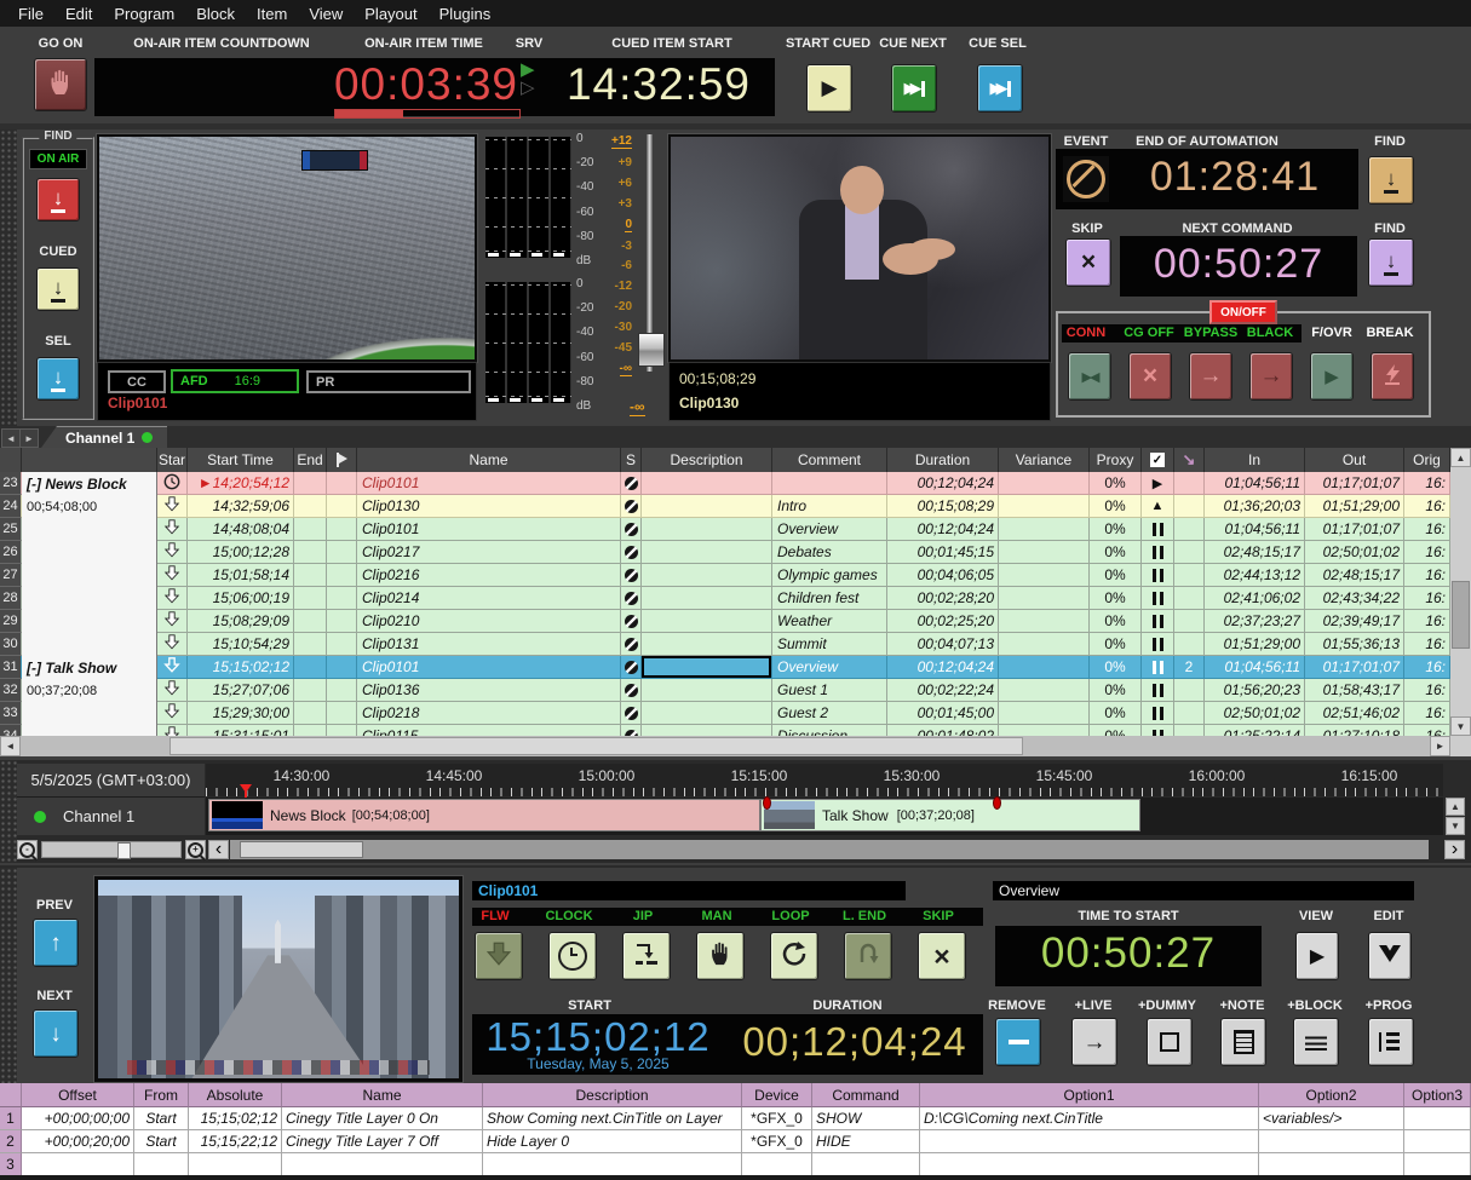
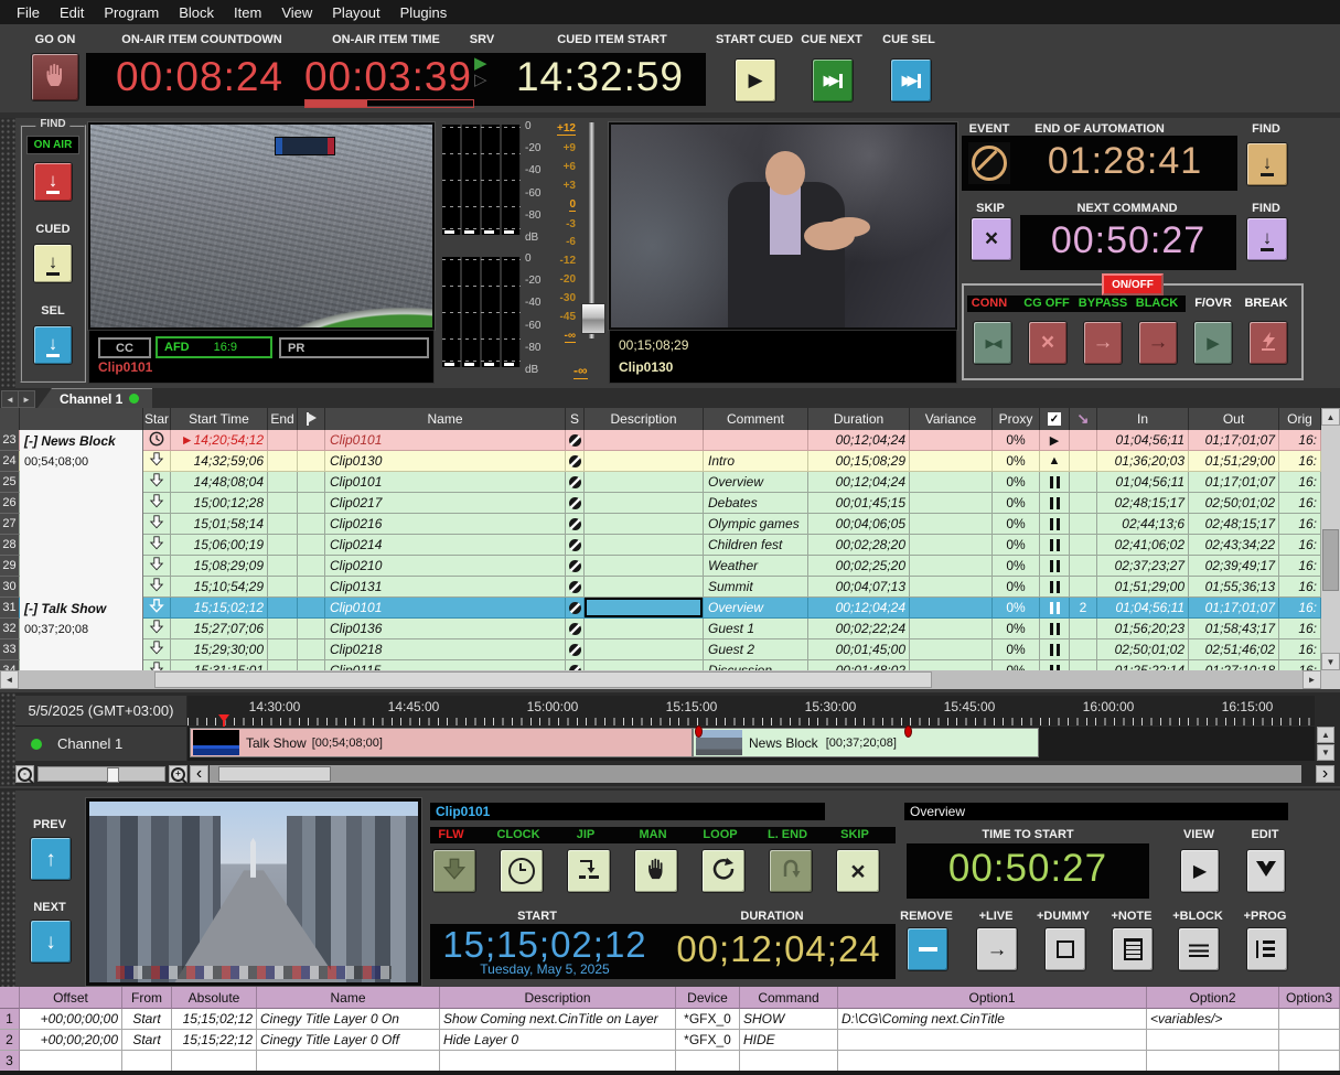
  File
  Edit
  Program
  Block
  Item
  View
  Playout
  Plugins
  GO ON
  ON-AIR ITEM COUNTDOWN
  ON-AIR ITEM TIME
  SRV
  CUED ITEM START
  START CUED
  CUE NEXT
  CUE SEL
+ 00:08:24
  00:03:39
  ▶
  ▷
  14:32:59
  ▶
  ▶▶
  ▶▶
  FIND
  ON AIR
  ↓
  CUED
  ↓
  SEL
  ↓
  CC
  AFD
  16:9
  PR
  Clip0101
  0
  -20
  -40
  -60
  -80
  dB
  0
  -20
  -40
  -60
  -80
  dB
  +12
  +9
  +6
  +3
  0
  -3
  -6
  -12
  -20
  -30
  -45
  -∞
  -∞
  00;15;08;29
  Clip0130
  EVENT
  END OF AUTOMATION
  FIND
  01:28:41
  ↓
  SKIP
  NEXT COMMAND
  FIND
  ×
  00:50:27
  ↓
  ON/OFF
  CONN
  CG OFF
  BYPASS
  BLACK
  F/OVR
  BREAK
  ▶◀
  ×
  →
  →
  ▶
  ◄
  ►
  Channel 1
  Star
  Start Time
  End
  Name
  S
  Description
  Comment
  Duration
  Variance
  Proxy
  ✓
  ↘
  In
  Out
  Orig
  23
  [-] News Block
  ►14;20;54;12
  Clip0101
  00;12;04;24
  0%
  ▶
  01;04;56;11
  01;17;01;07
  16:
  24
  00;54;08;00
  14;32;59;06
  Clip0130
  Intro
  00;15;08;29
  0%
  ▲
  01;36;20;03
  01;51;29;00
  16:
  25
  14;48;08;04
  Clip0101
  Overview
  00;12;04;24
  0%
  01;04;56;11
  01;17;01;07
  16:
  26
  15;00;12;28
  Clip0217
  Debates
  00;01;45;15
  0%
  02;48;15;17
  02;50;01;02
  16:
  27
  15;01;58;14
  Clip0216
  Olympic games
  00;04;06;05
  0%
- 02;44;13;12
+ 02;44;13;6
  02;48;15;17
  16:
  28
  15;06;00;19
  Clip0214
  Children fest
  00;02;28;20
  0%
  02;41;06;02
  02;43;34;22
  16:
  29
  15;08;29;09
  Clip0210
  Weather
  00;02;25;20
  0%
  02;37;23;27
  02;39;49;17
  16:
  30
  15;10;54;29
  Clip0131
  Summit
  00;04;07;13
  0%
  01;51;29;00
  01;55;36;13
  16:
  31
  [-] Talk Show
  15;15;02;12
  Clip0101
  Overview
  00;12;04;24
  0%
  2
  01;04;56;11
  01;17;01;07
  16:
  32
  00;37;20;08
  15;27;07;06
  Clip0136
  Guest 1
  00;02;22;24
  0%
  01;56;20;23
  01;58;43;17
  16:
  33
  15;29;30;00
  Clip0218
  Guest 2
  00;01;45;00
  0%
  02;50;01;02
  02;51;46;02
  16:
  ▲
  ▼
  ◄
  ►
  5/5/2025 (GMT+03:00)
  14:30:00
  14:45:00
  15:00:00
  15:15:00
  15:30:00
  15:45:00
  16:00:00
  16:15:00
  Channel 1
- News Block
+ Talk Show
  [00;54;08;00]
- Talk Show
+ News Block
  [00;37;20;08]
  ▲
  ▼
  -
  +
  ‹
  ›
  PREV
  ↑
  NEXT
  ↓
  Clip0101
  Overview
  FLW
  CLOCK
  JIP
  MAN
  LOOP
  L. END
  SKIP
  ×
  START
  DURATION
  15;15;02;12
  Tuesday, May 5, 2025
  00;12;04;24
  TIME TO START
  00:50:27
  VIEW
  EDIT
  ▶
  REMOVE
  +LIVE
  +DUMMY
  +NOTE
  +BLOCK
  +PROG
  →
  Offset
  From
  Absolute
  Name
  Description
  Device
  Command
  Option1
  Option2
  Option3
  1
  +00;00;00;00
  Start
  15;15;02;12
  Cinegy Title Layer 0 On
  Show Coming next.CinTitle on Layer
  *GFX_0
  SHOW
  D:\CG\Coming next.CinTitle
  <variables/>
  2
  +00;00;20;00
  Start
  15;15;22;12
- Cinegy Title Layer 7 Off
+ Cinegy Title Layer 0 Off
  Hide Layer 0
  *GFX_0
  HIDE
  3
